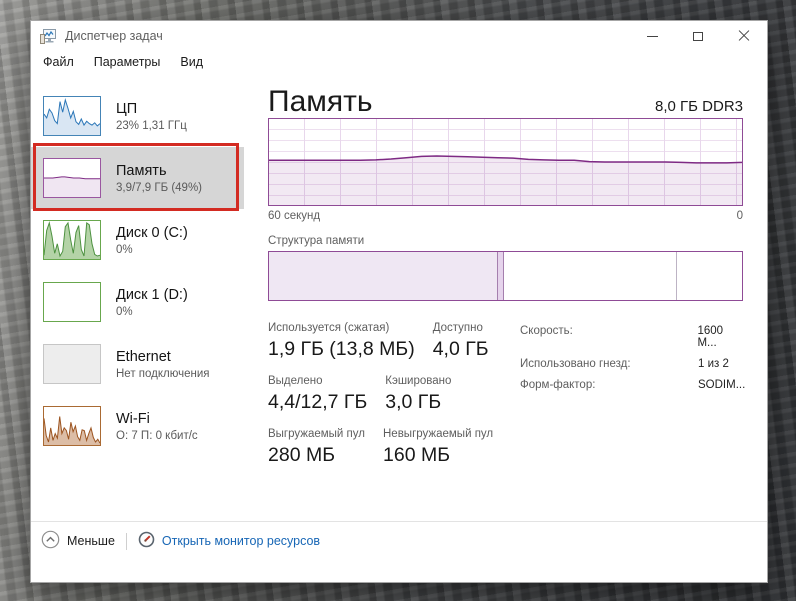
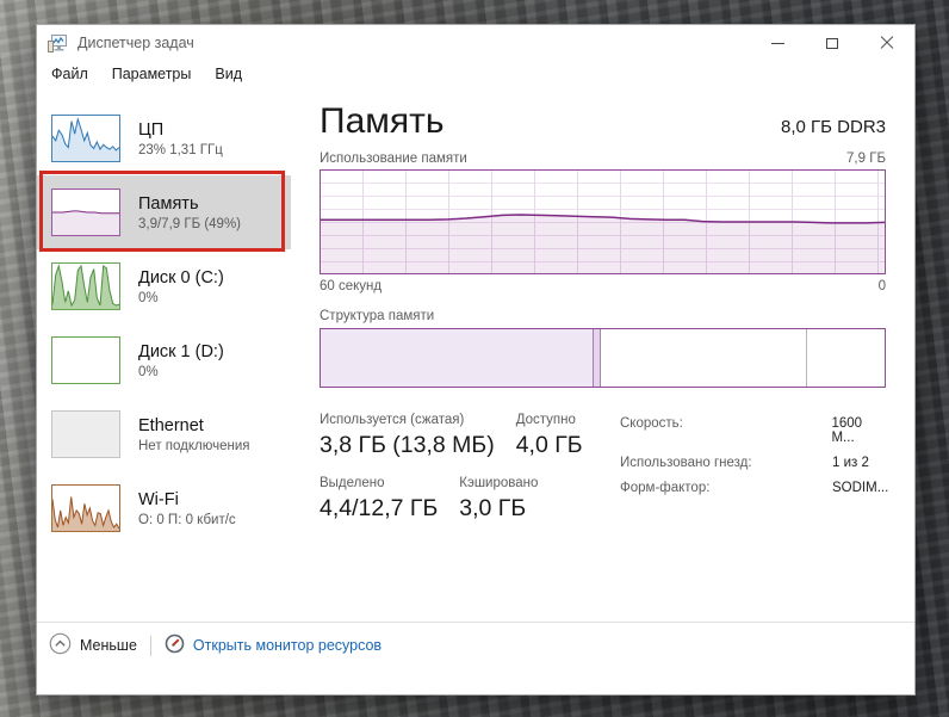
  Диспетчер задач
  Файл
  Параметры
  Вид
  ЦП
  23% 1,31 ГГц
  Память
  3,9/7,9 ГБ (49%)
  Диск 0 (C:)
  0%
  Диск 1 (D:)
  0%
  Ethernet
  Нет подключения
  Wi-Fi
- О: 7 П: 0 кбит/с
+ О: 0 П: 0 кбит/с
  Память
  8,0 ГБ DDR3
+ Использование памяти
+ 7,9 ГБ
  60 секунд
  0
  Структура памяти
  Используется (сжатая)
- 1,9 ГБ (13,8 МБ)
+ 3,8 ГБ (13,8 МБ)
  Доступно
  4,0 ГБ
  Выделено
  4,4/12,7 ГБ
  Кэшировано
  3,0 ГБ
- Выгружаемый пул
- 280 МБ
- Невыгружаемый пул
- 160 МБ
  Скорость:
  1600 М...
  Использовано гнезд:
  1 из 2
  Форм-фактор:
  SODIM...
  Меньше
  Открыть монитор ресурсов
